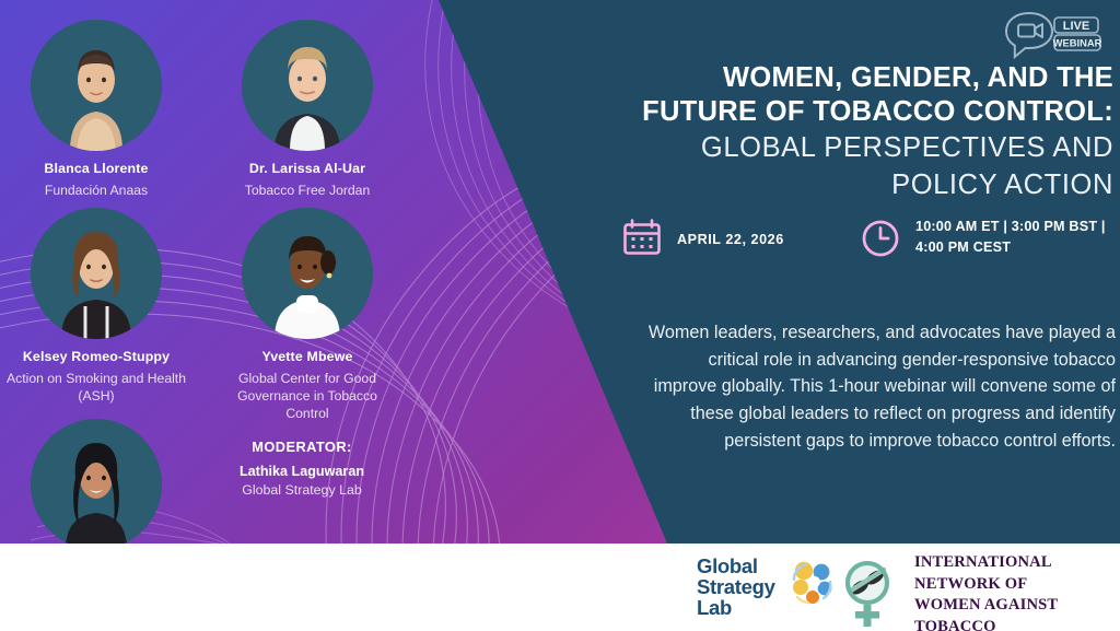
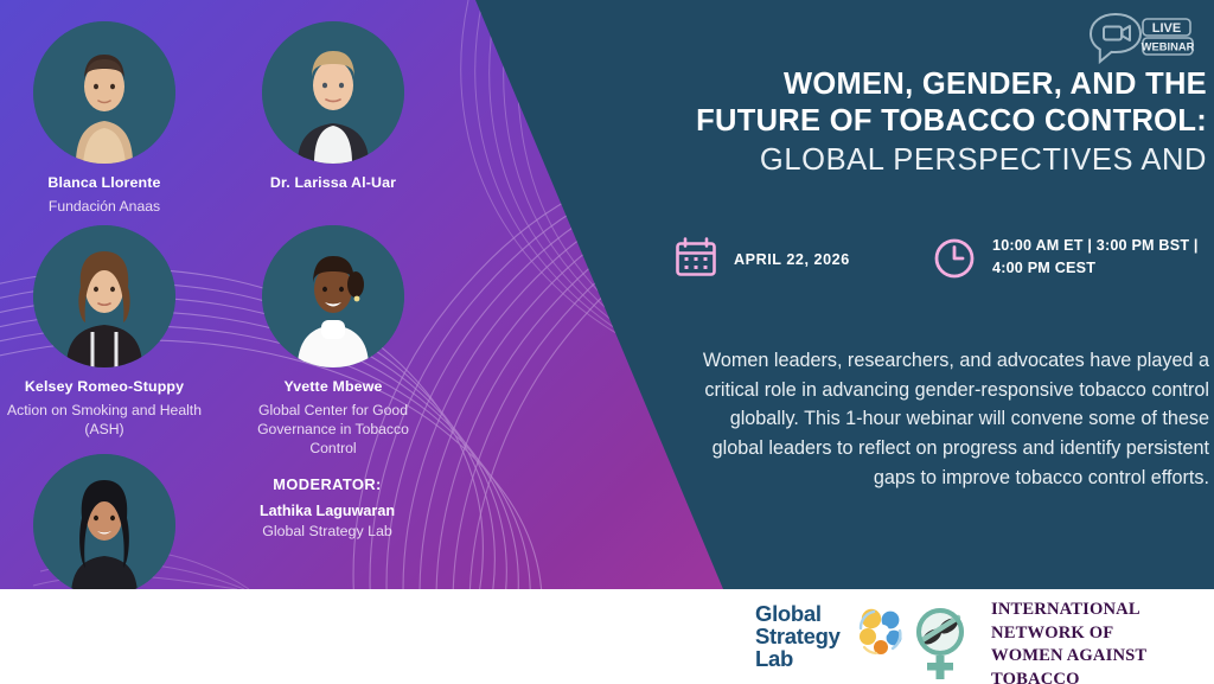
  LIVE
  WEBINAR
  WOMEN, GENDER, AND THE
  FUTURE OF TOBACCO CONTROL:
  GLOBAL PERSPECTIVES AND
- POLICY ACTION
  APRIL 22, 2026
  10:00 AM ET | 3:00 PM BST | 4:00 PM CEST
- Women leaders, researchers, and advocates have played a critical role in advancing gender-responsive tobacco improve globally. This 1-hour webinar will convene some of these global leaders to reflect on progress and identify persistent gaps to improve tobacco control efforts.
+ Women leaders, researchers, and advocates have played a critical role in advancing gender-responsive tobacco control globally. This 1-hour webinar will convene some of these global leaders to reflect on progress and identify persistent gaps to improve tobacco control efforts.
  Blanca Llorente
  Fundación Anaas
  Dr. Larissa Al-Uar
- Tobacco Free Jordan
  Kelsey Romeo-Stuppy
  Action on Smoking and Health (ASH)
  Yvette Mbewe
  Global Center for Good Governance in Tobacco Control
  MODERATOR:
  Lathika Laguwaran
  Global Strategy Lab
  Global
  Strategy
  Lab
  INTERNATIONAL NETWORK OF
  WOMEN AGAINST TOBACCO
